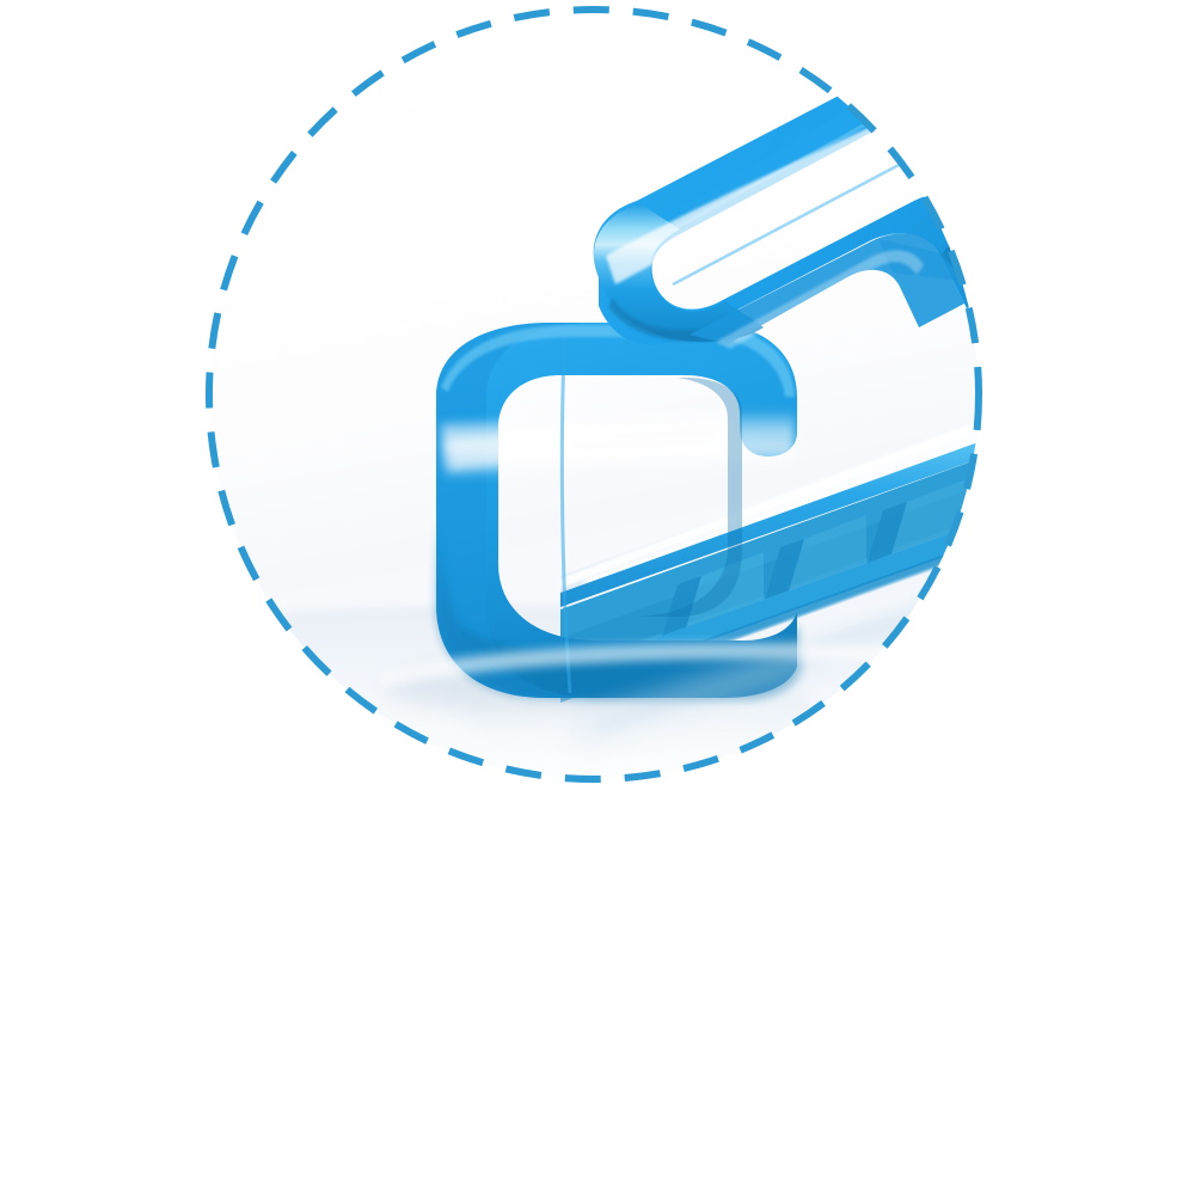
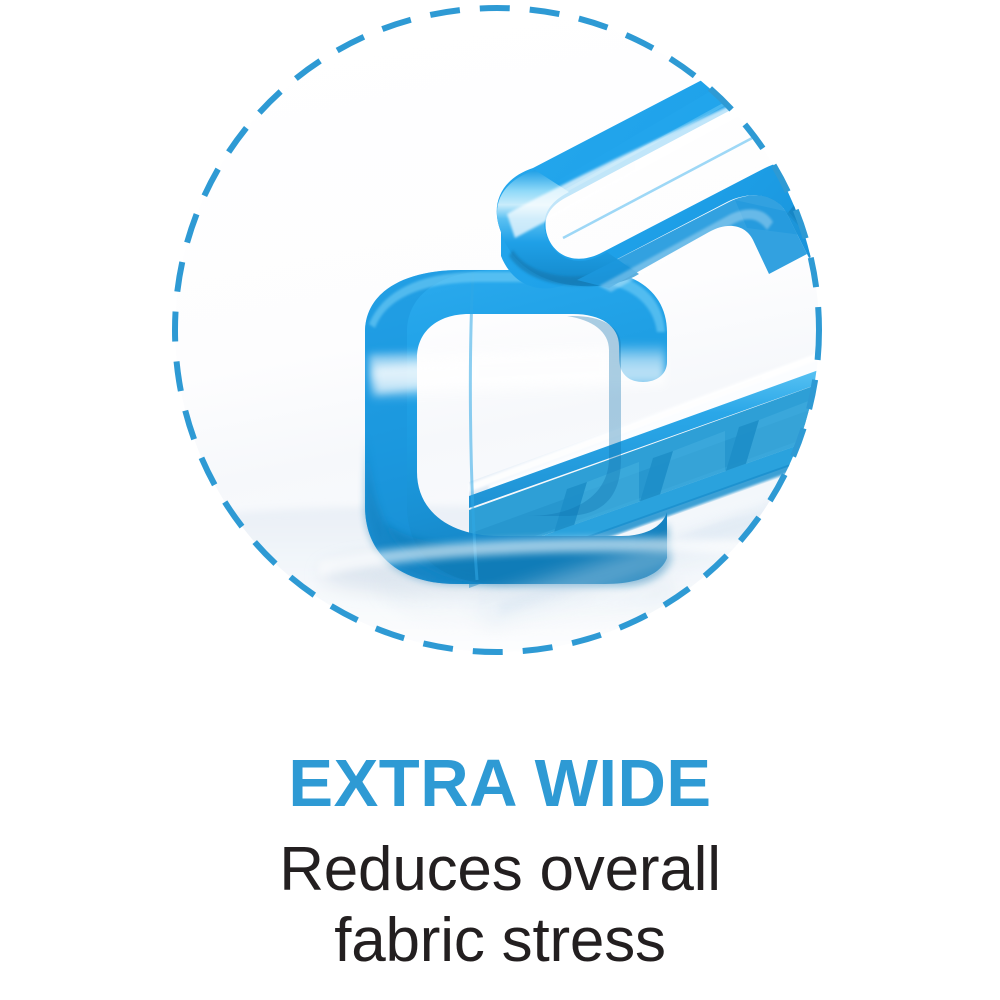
+ EXTRA WIDE
+ Reduces overall
+ fabric stress
